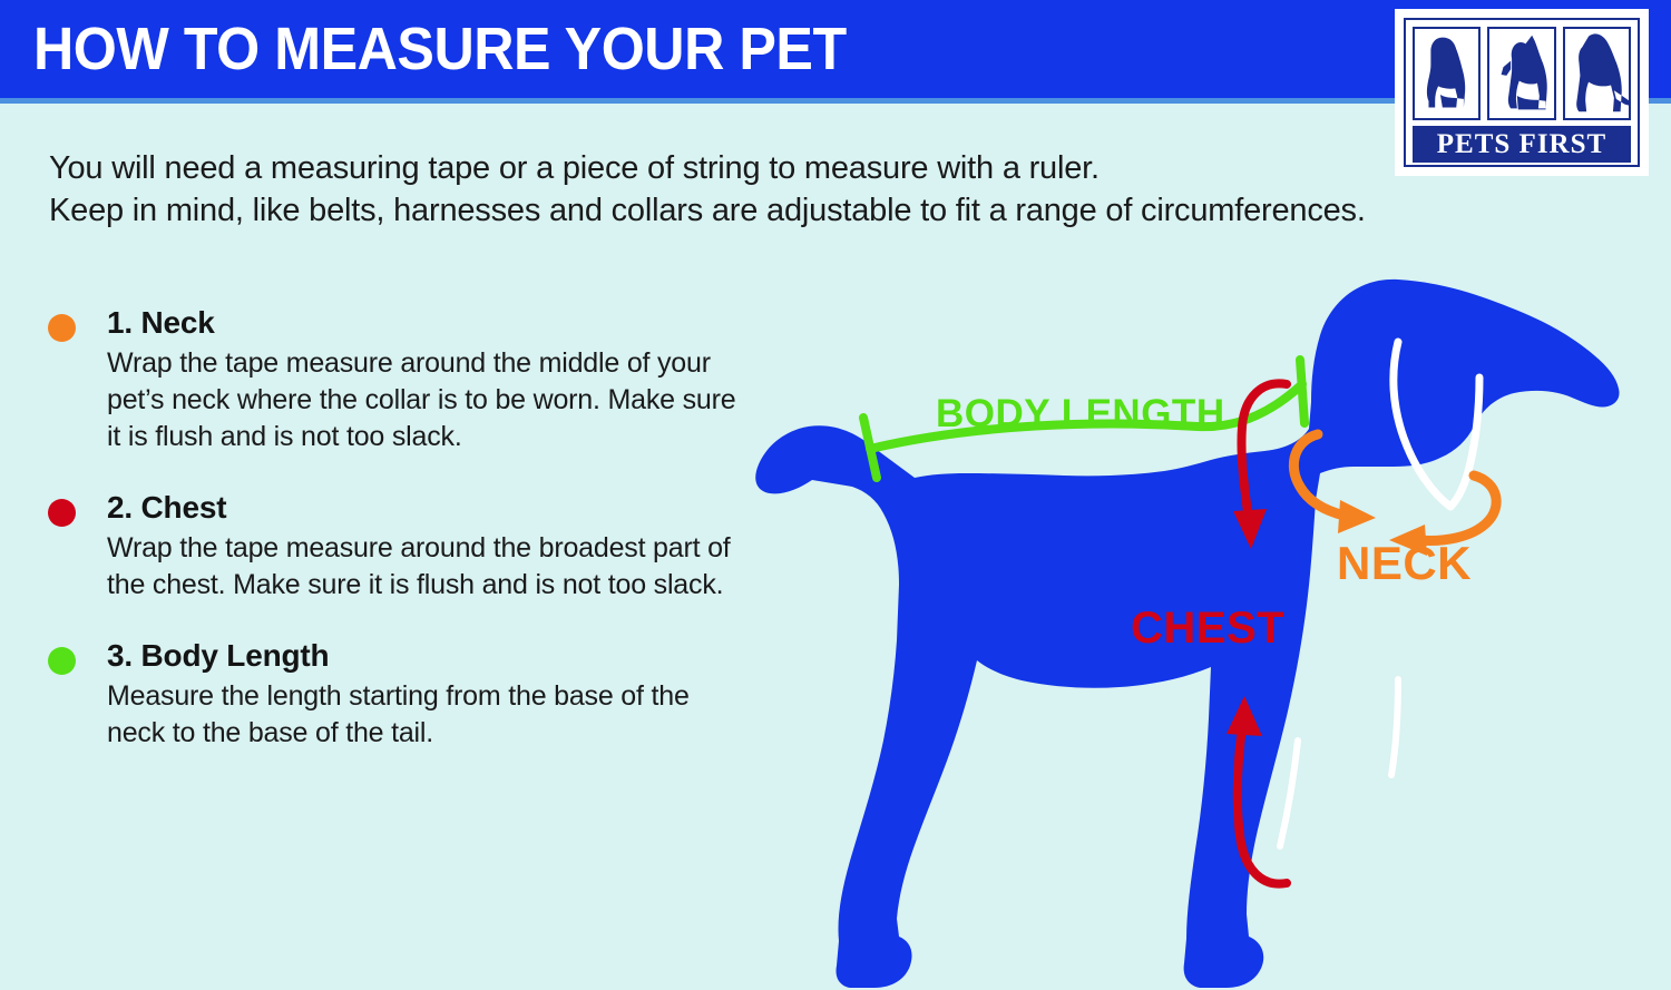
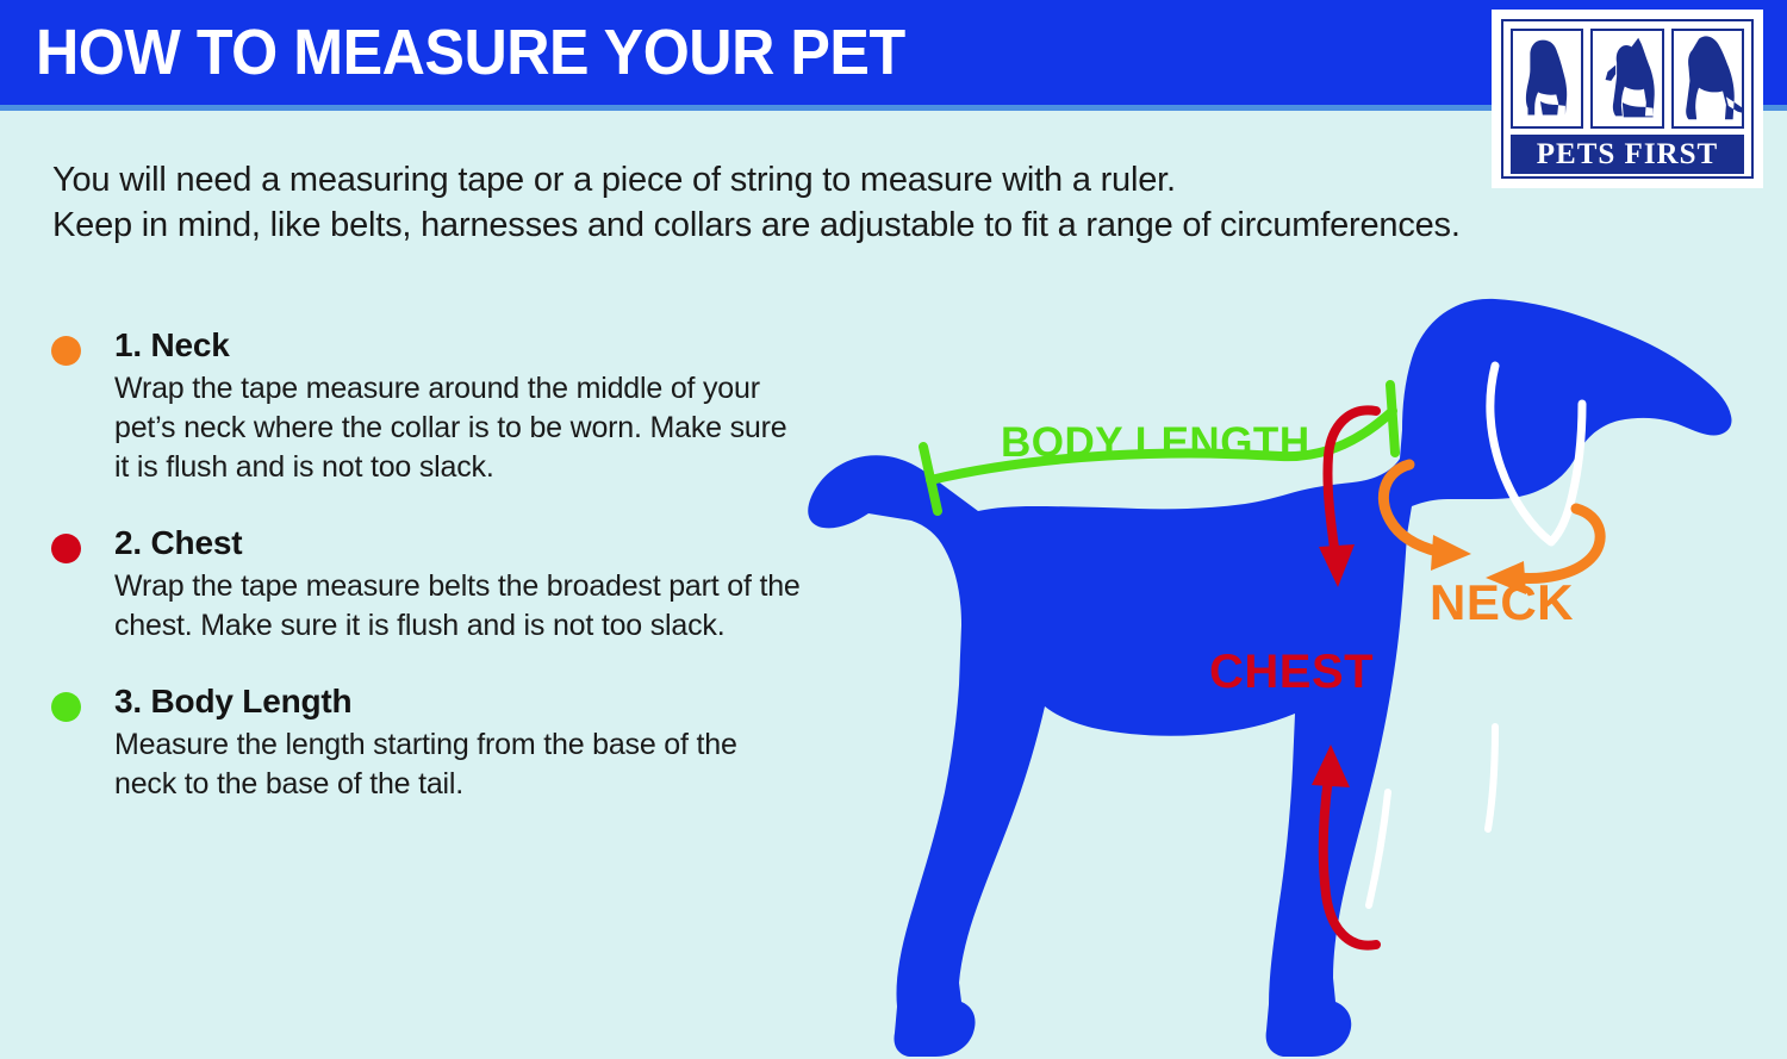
  HOW TO MEASURE YOUR PET
  PETS FIRST
  You will need a measuring tape or a piece of string to measure with a ruler.
  Keep in mind, like belts, harnesses and collars are adjustable to fit a range of circumferences.
  1. Neck
  Wrap the tape measure around the middle of your pet’s neck where the collar is to be worn. Make sure it is flush and is not too slack.
  2. Chest
- Wrap the tape measure around the broadest part of the chest. Make sure it is flush and is not too slack.
+ Wrap the tape measure belts the broadest part of the chest. Make sure it is flush and is not too slack.
  3. Body Length
  Measure the length starting from the base of the neck to the base of the tail.
  BODY LENGTH
  NECK
  CHEST
